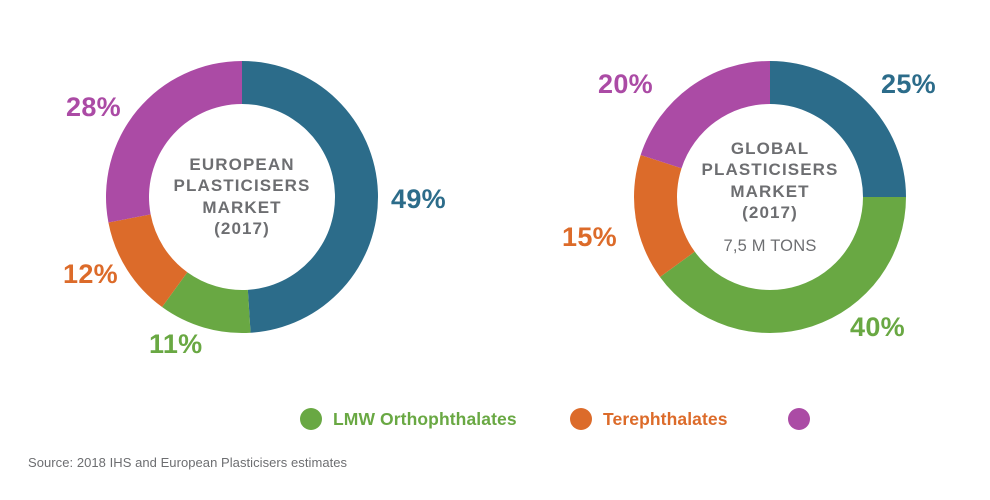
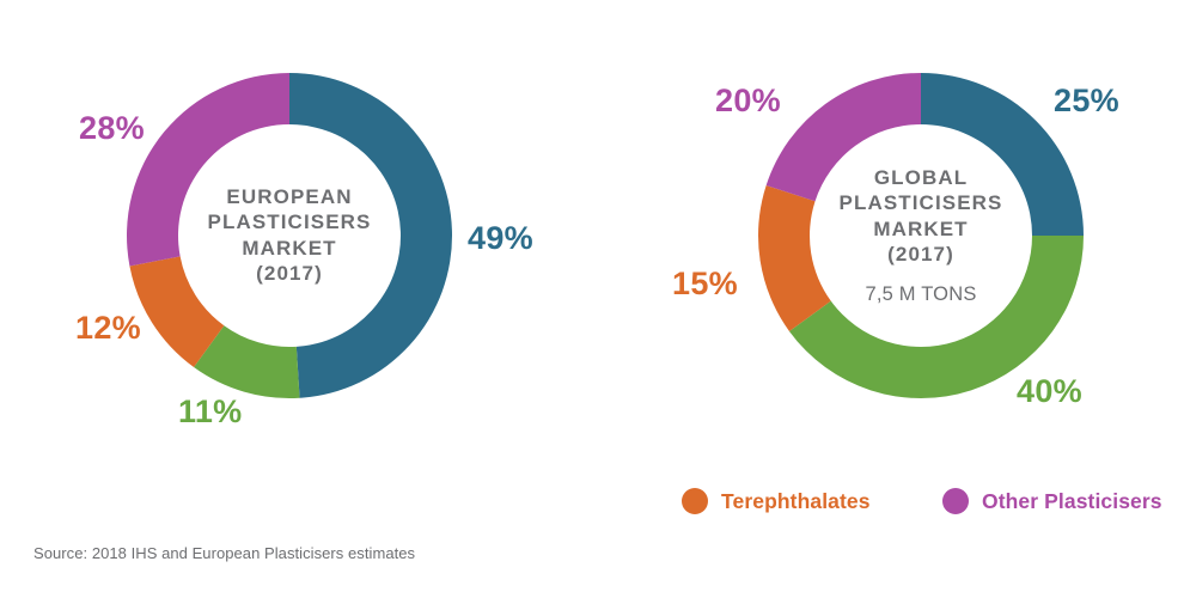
  EUROPEAN
  PLASTICISERS
  MARKET
  (2017)
  49%
  11%
  12%
  28%
  GLOBAL
  PLASTICISERS
  MARKET
  (2017)
  7,5 M TONS
  25%
  40%
  15%
  20%
- LMW Orthophthalates
  Terephthalates
+ Other Plasticisers
  Source: 2018 IHS and European Plasticisers estimates
